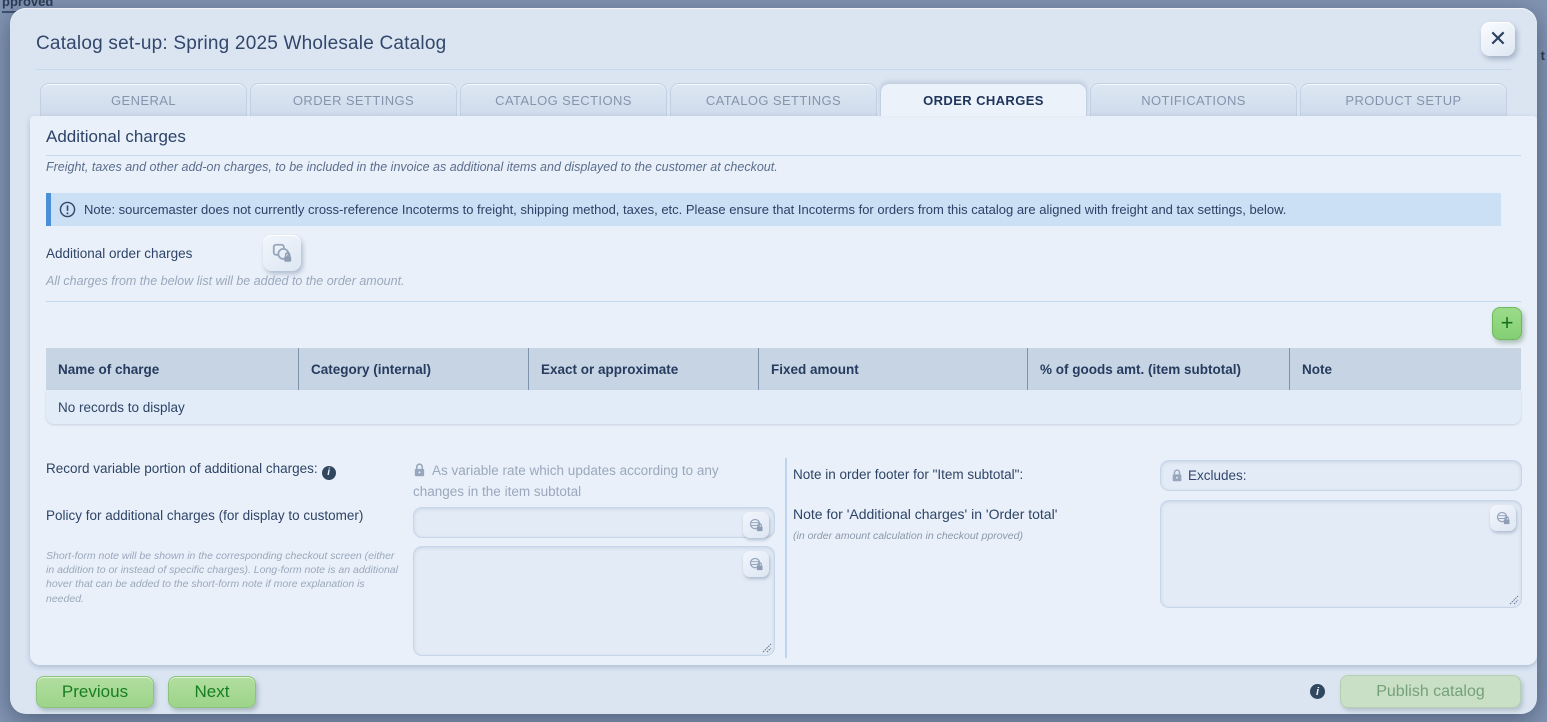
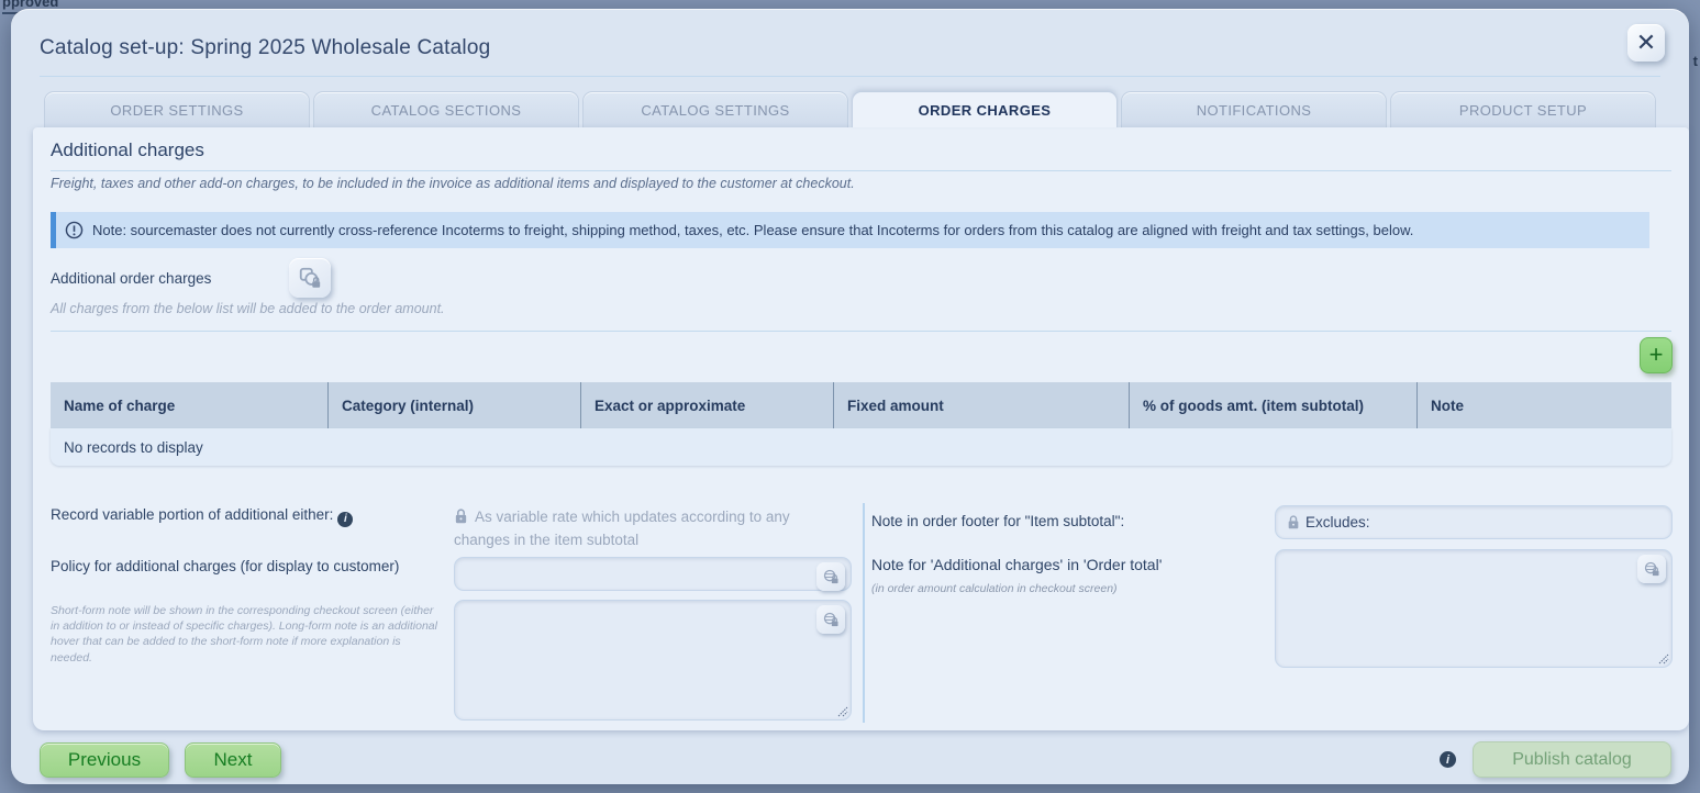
  pproved
  t
  Catalog set-up: Spring 2025 Wholesale Catalog
  ✕
- GENERAL
  ORDER SETTINGS
  CATALOG SECTIONS
  CATALOG SETTINGS
  ORDER CHARGES
  NOTIFICATIONS
  PRODUCT SETUP
  Additional charges
  Freight, taxes and other add-on charges, to be included in the invoice as additional items and displayed to the customer at checkout.
  Note: sourcemaster does not currently cross-reference Incoterms to freight, shipping method, taxes, etc. Please ensure that Incoterms for orders from this catalog are aligned with freight and tax settings, below.
  Additional order charges
  All charges from the below list will be added to the order amount.
  +
  Name of charge
  Category (internal)
  Exact or approximate
  Fixed amount
  % of goods amt. (item subtotal)
  Note
  No records to display
- Record variable portion of additional charges: i
+ Record variable portion of additional either: i
  As variable rate which updates according to any changes in the item subtotal
  Policy for additional charges (for display to customer)
  Short-form note will be shown in the corresponding checkout screen (either in addition to or instead of specific charges). Long-form note is an additional hover that can be added to the short-form note if more explanation is needed.
  Note in order footer for "Item subtotal":
  Excludes:
  Note for 'Additional charges' in 'Order total'
- (in order amount calculation in checkout pproved)
+ (in order amount calculation in checkout screen)
  Previous
  Next
  i
  Publish catalog
